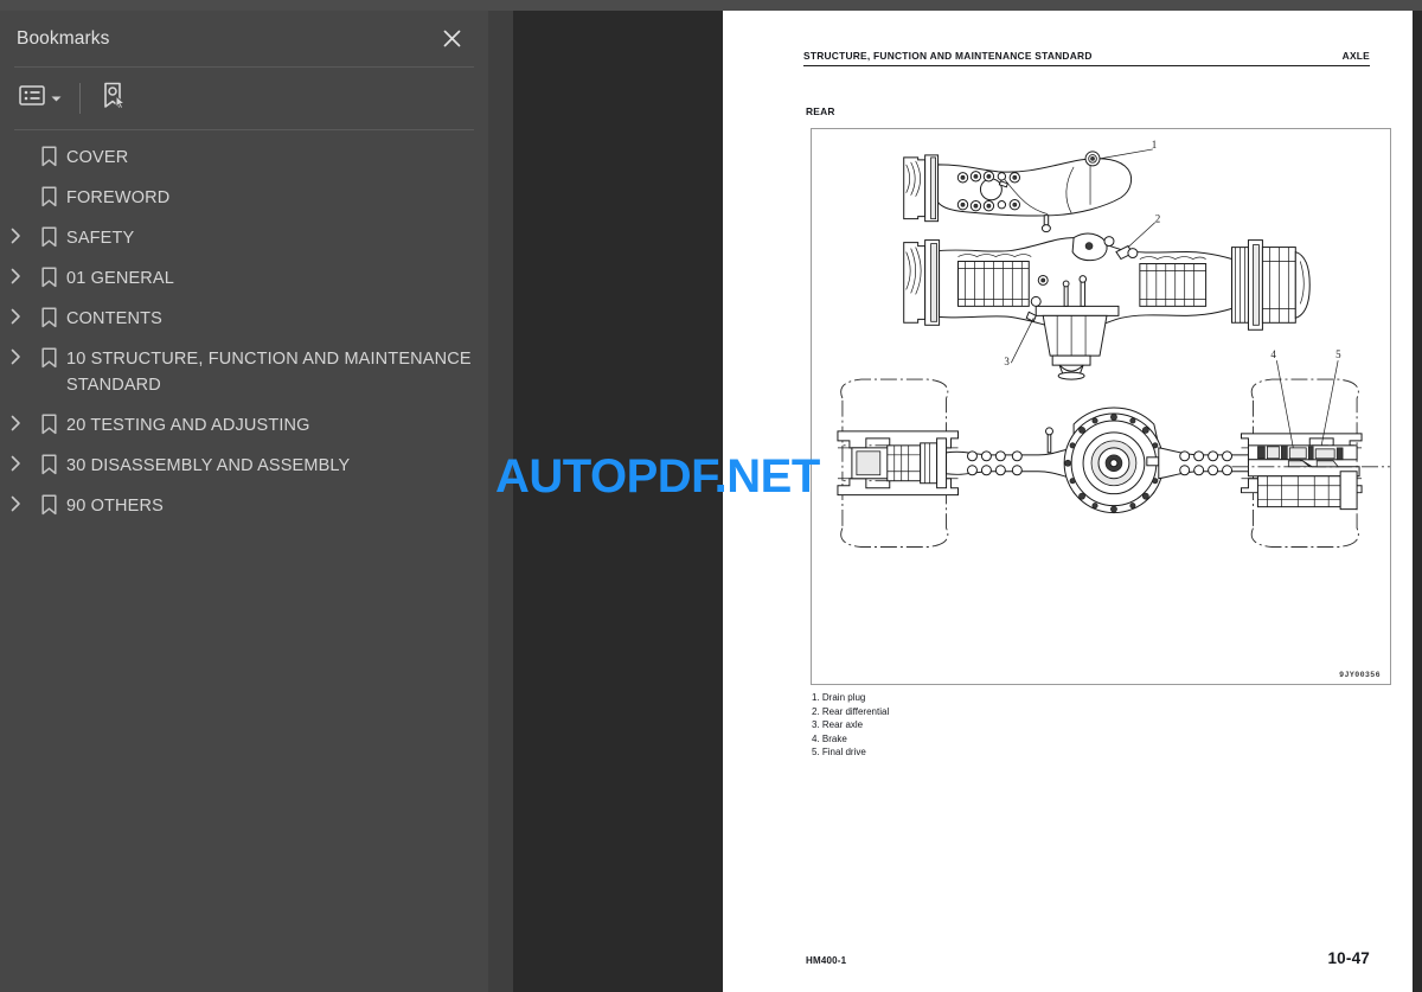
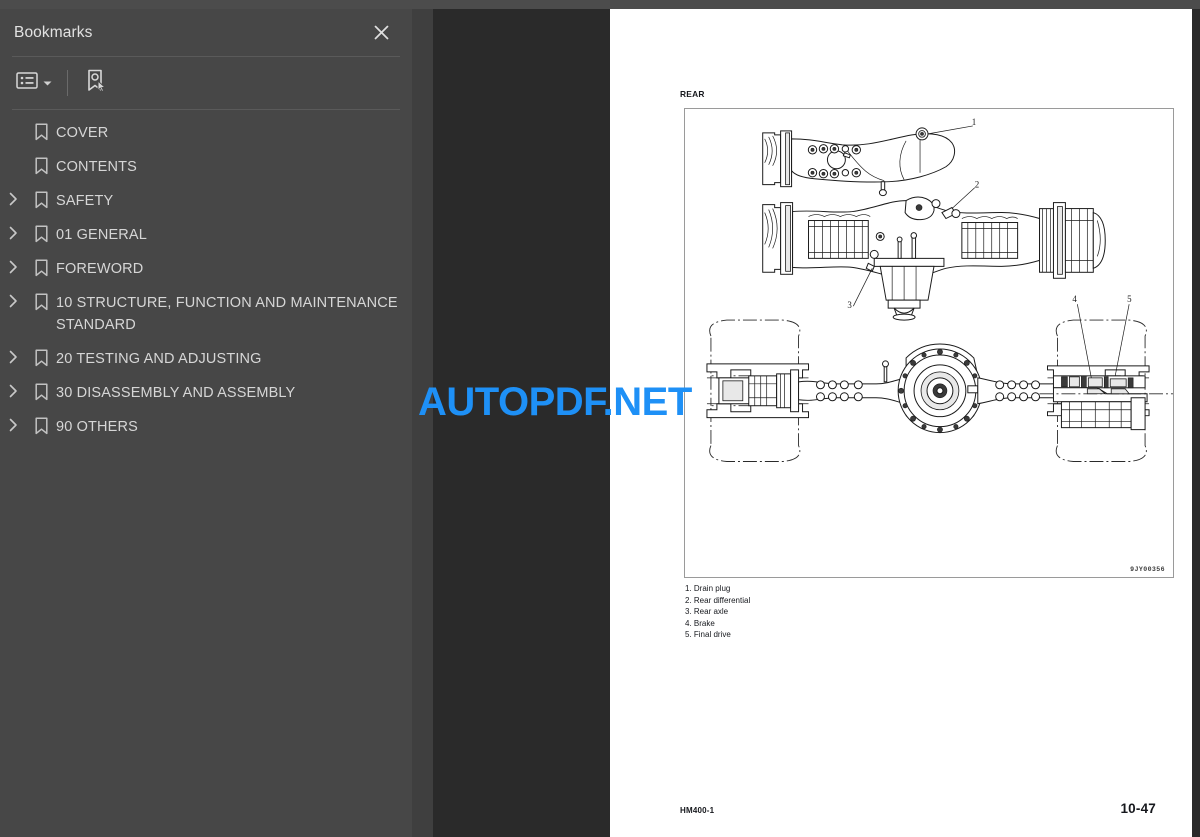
  Bookmarks
  COVER
- FOREWORD
+ CONTENTS
  SAFETY
  01 GENERAL
- CONTENTS
+ FOREWORD
  10 STRUCTURE, FUNCTION AND MAINTENANCE STANDARD
  20 TESTING AND ADJUSTING
  30 DISASSEMBLY AND ASSEMBLY
  90 OTHERS
- STRUCTURE, FUNCTION AND MAINTENANCE STANDARD
- AXLE
  REAR
  1
  2
  3
  4
  5
  1. Drain plug
  2. Rear differential
  3. Rear axle
  4. Brake
  5. Final drive
  HM400-1
  10-47
  AUTOPDF.NET
